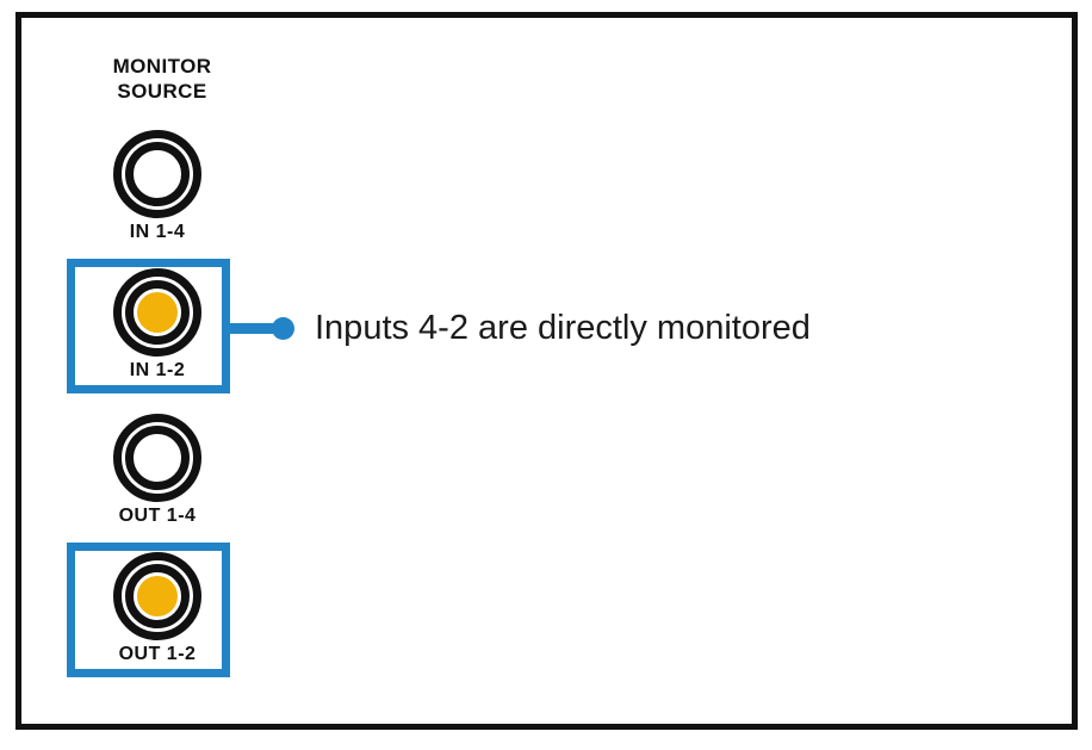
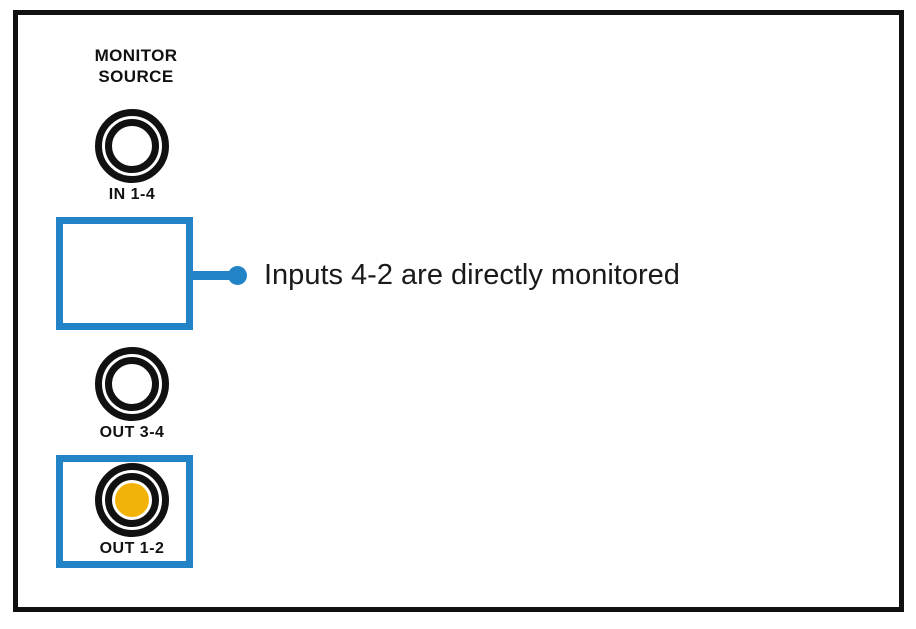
  MONITOR
  SOURCE
  IN 1-4
- IN 1-2
- OUT 1-4
+ OUT 3-4
  OUT 1-2
  Inputs 4-2 are directly monitored
